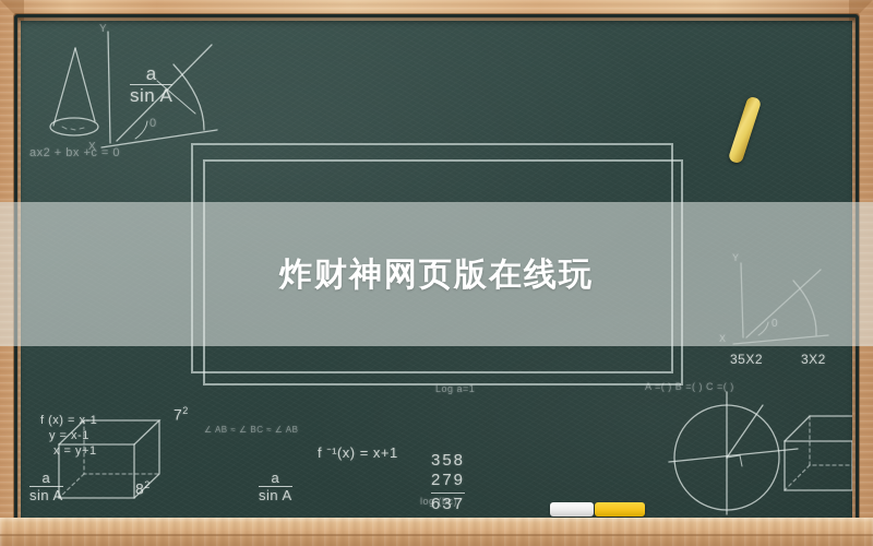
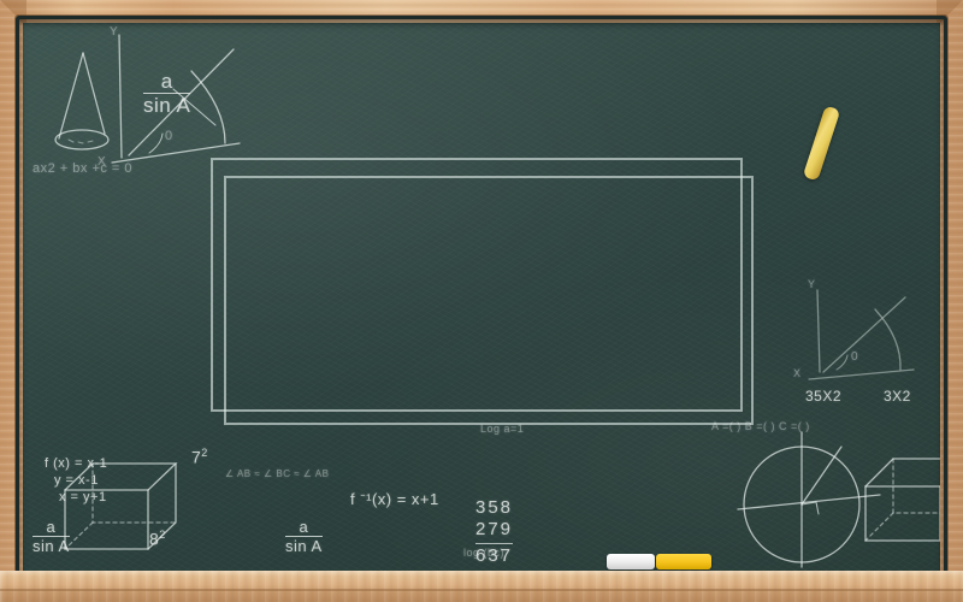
- 炸财神网页版在线玩
